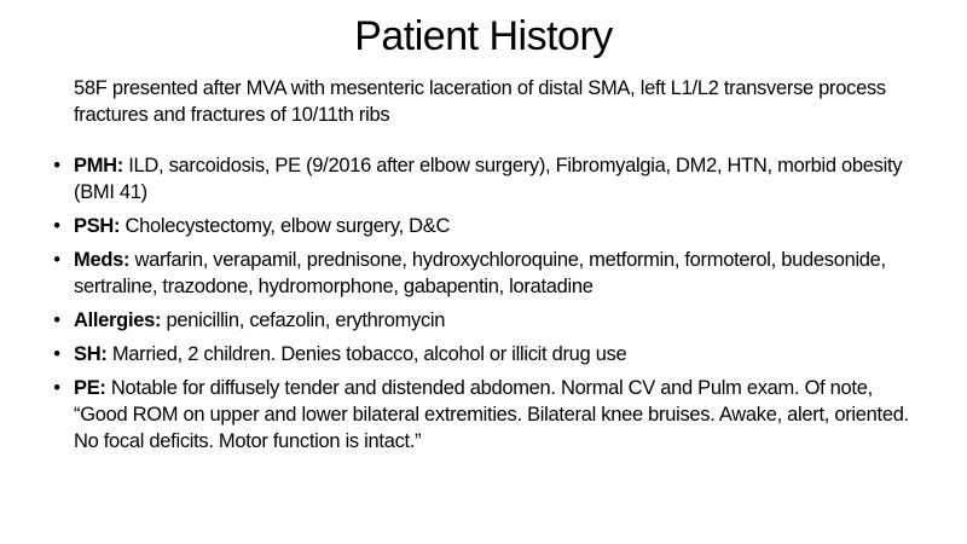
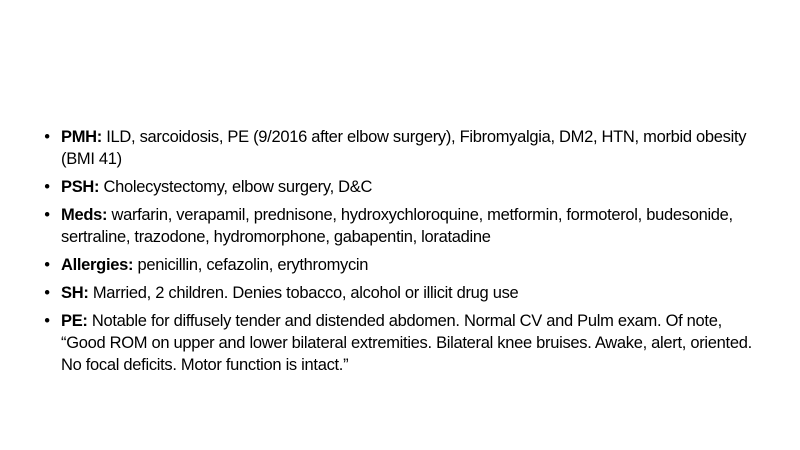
- Patient History
- 58F presented after MVA with mesenteric laceration of distal SMA, left L1/L2 transverse process fractures and fractures of 10/11th ribs
  •
  PMH: ILD, sarcoidosis, PE (9/2016 after elbow surgery), Fibromyalgia, DM2, HTN, morbid obesity (BMI 41)
  •
  PSH: Cholecystectomy, elbow surgery, D&C
  •
  Meds: warfarin, verapamil, prednisone, hydroxychloroquine, metformin, formoterol, budesonide, sertraline, trazodone, hydromorphone, gabapentin, loratadine
  •
  Allergies: penicillin, cefazolin, erythromycin
  •
  SH: Married, 2 children. Denies tobacco, alcohol or illicit drug use
  •
  PE: Notable for diffusely tender and distended abdomen. Normal CV and Pulm exam. Of note, “Good ROM on upper and lower bilateral extremities. Bilateral knee bruises. Awake, alert, oriented. No focal deficits. Motor function is intact.”
